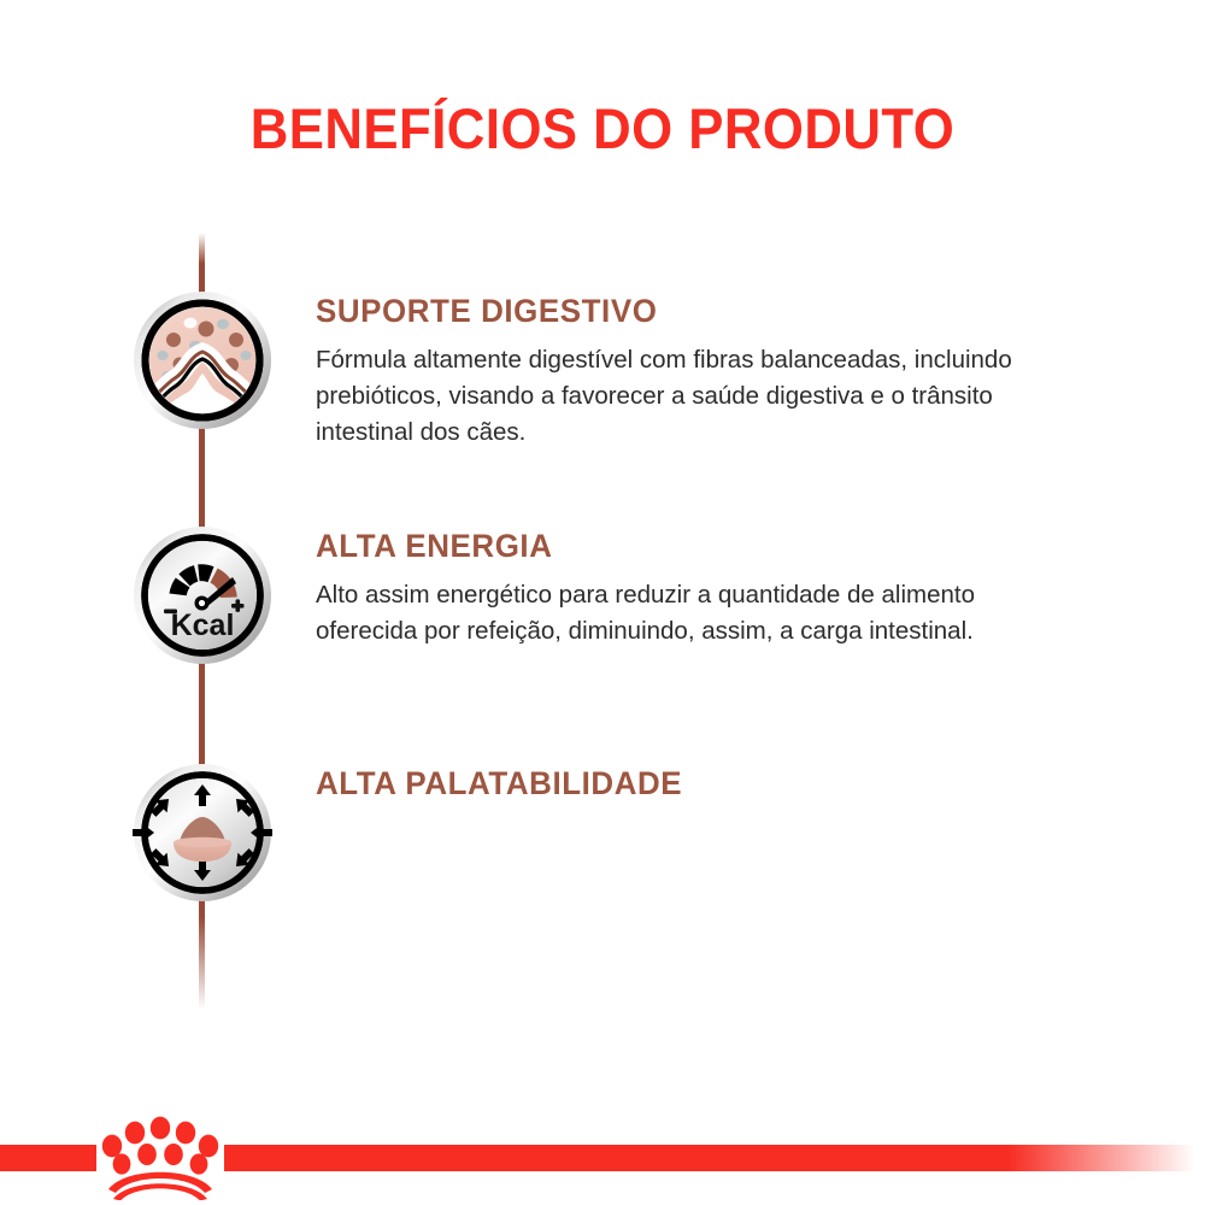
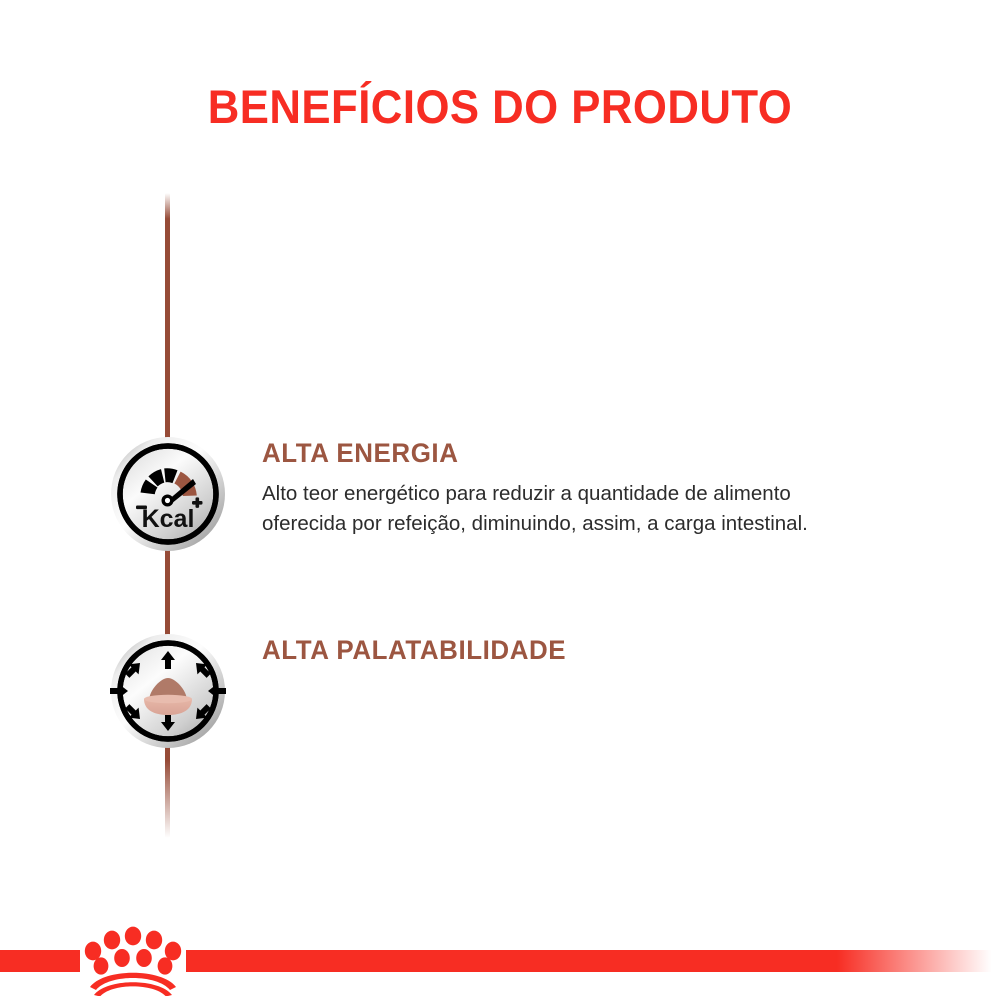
  BENEFÍCIOS DO PRODUTO
- SUPORTE DIGESTIVO
- Fórmula altamente digestível com fibras balanceadas, incluindo prebióticos, visando a favorecer a saúde digestiva e o trânsito intestinal dos cães.
  Kcal
  ALTA ENERGIA
- Alto assim energético para reduzir a quantidade de alimento oferecida por refeição, diminuindo, assim, a carga intestinal.
+ Alto teor energético para reduzir a quantidade de alimento oferecida por refeição, diminuindo, assim, a carga intestinal.
  ALTA PALATABILIDADE
